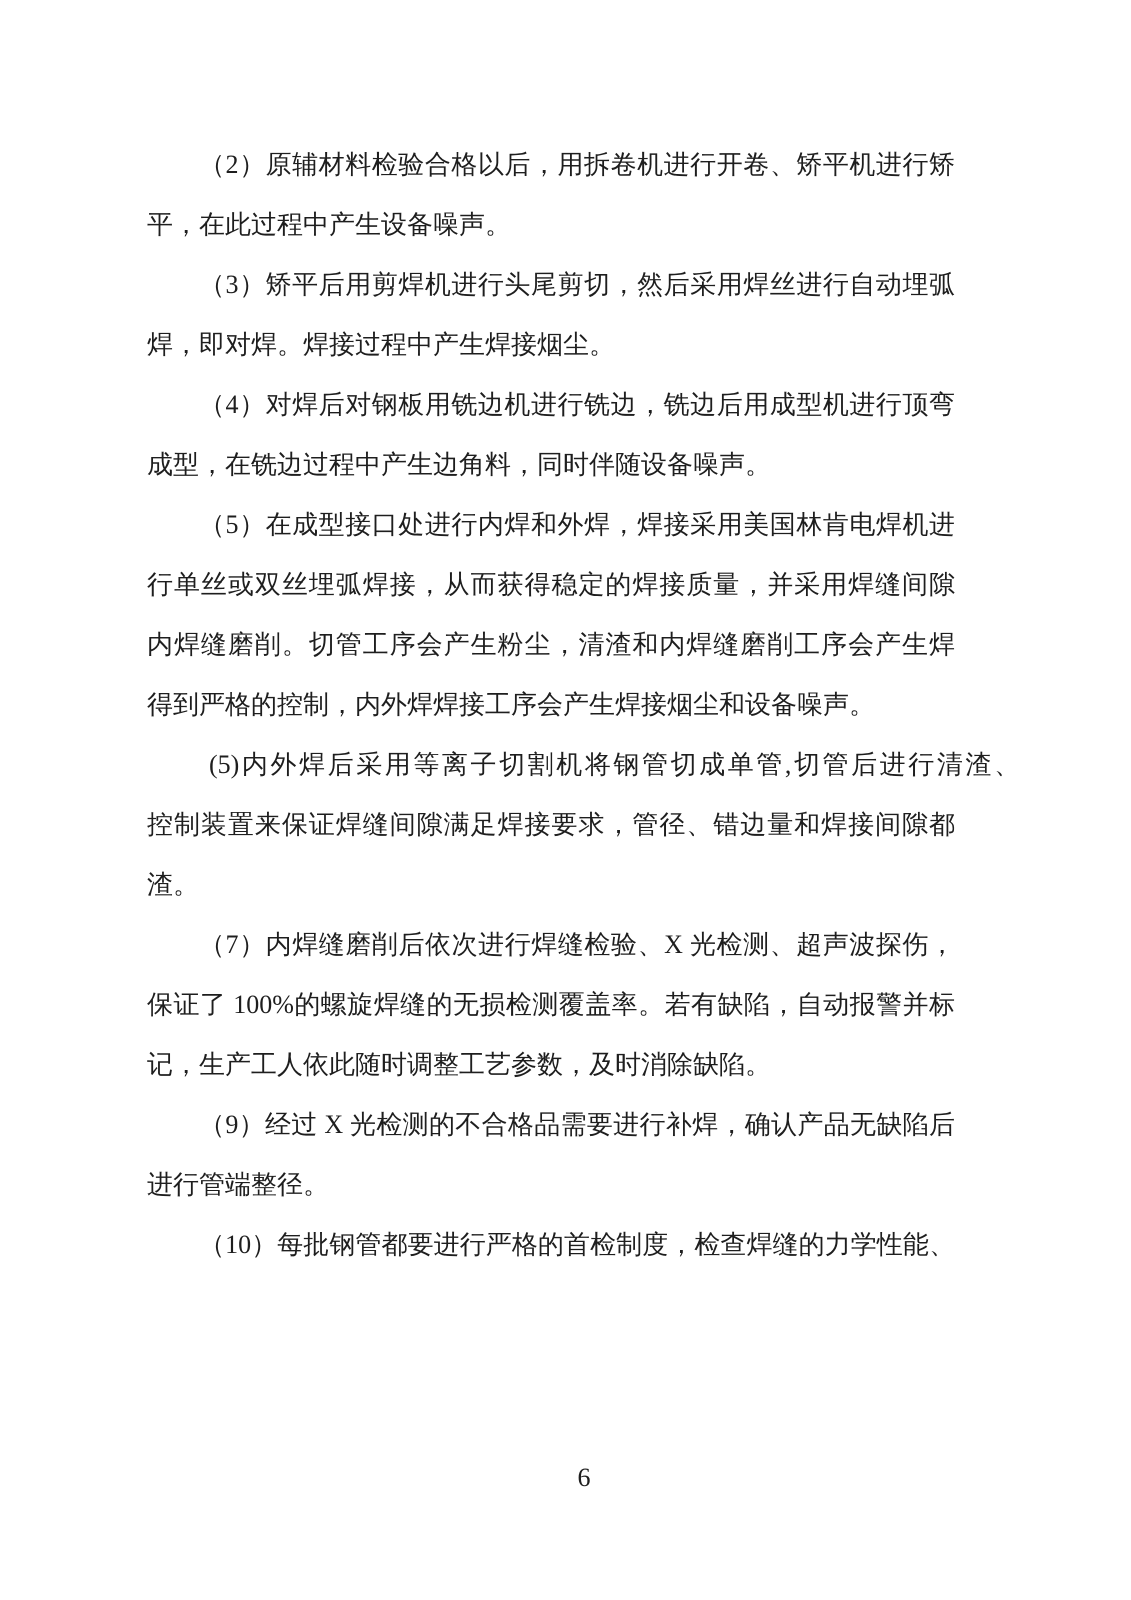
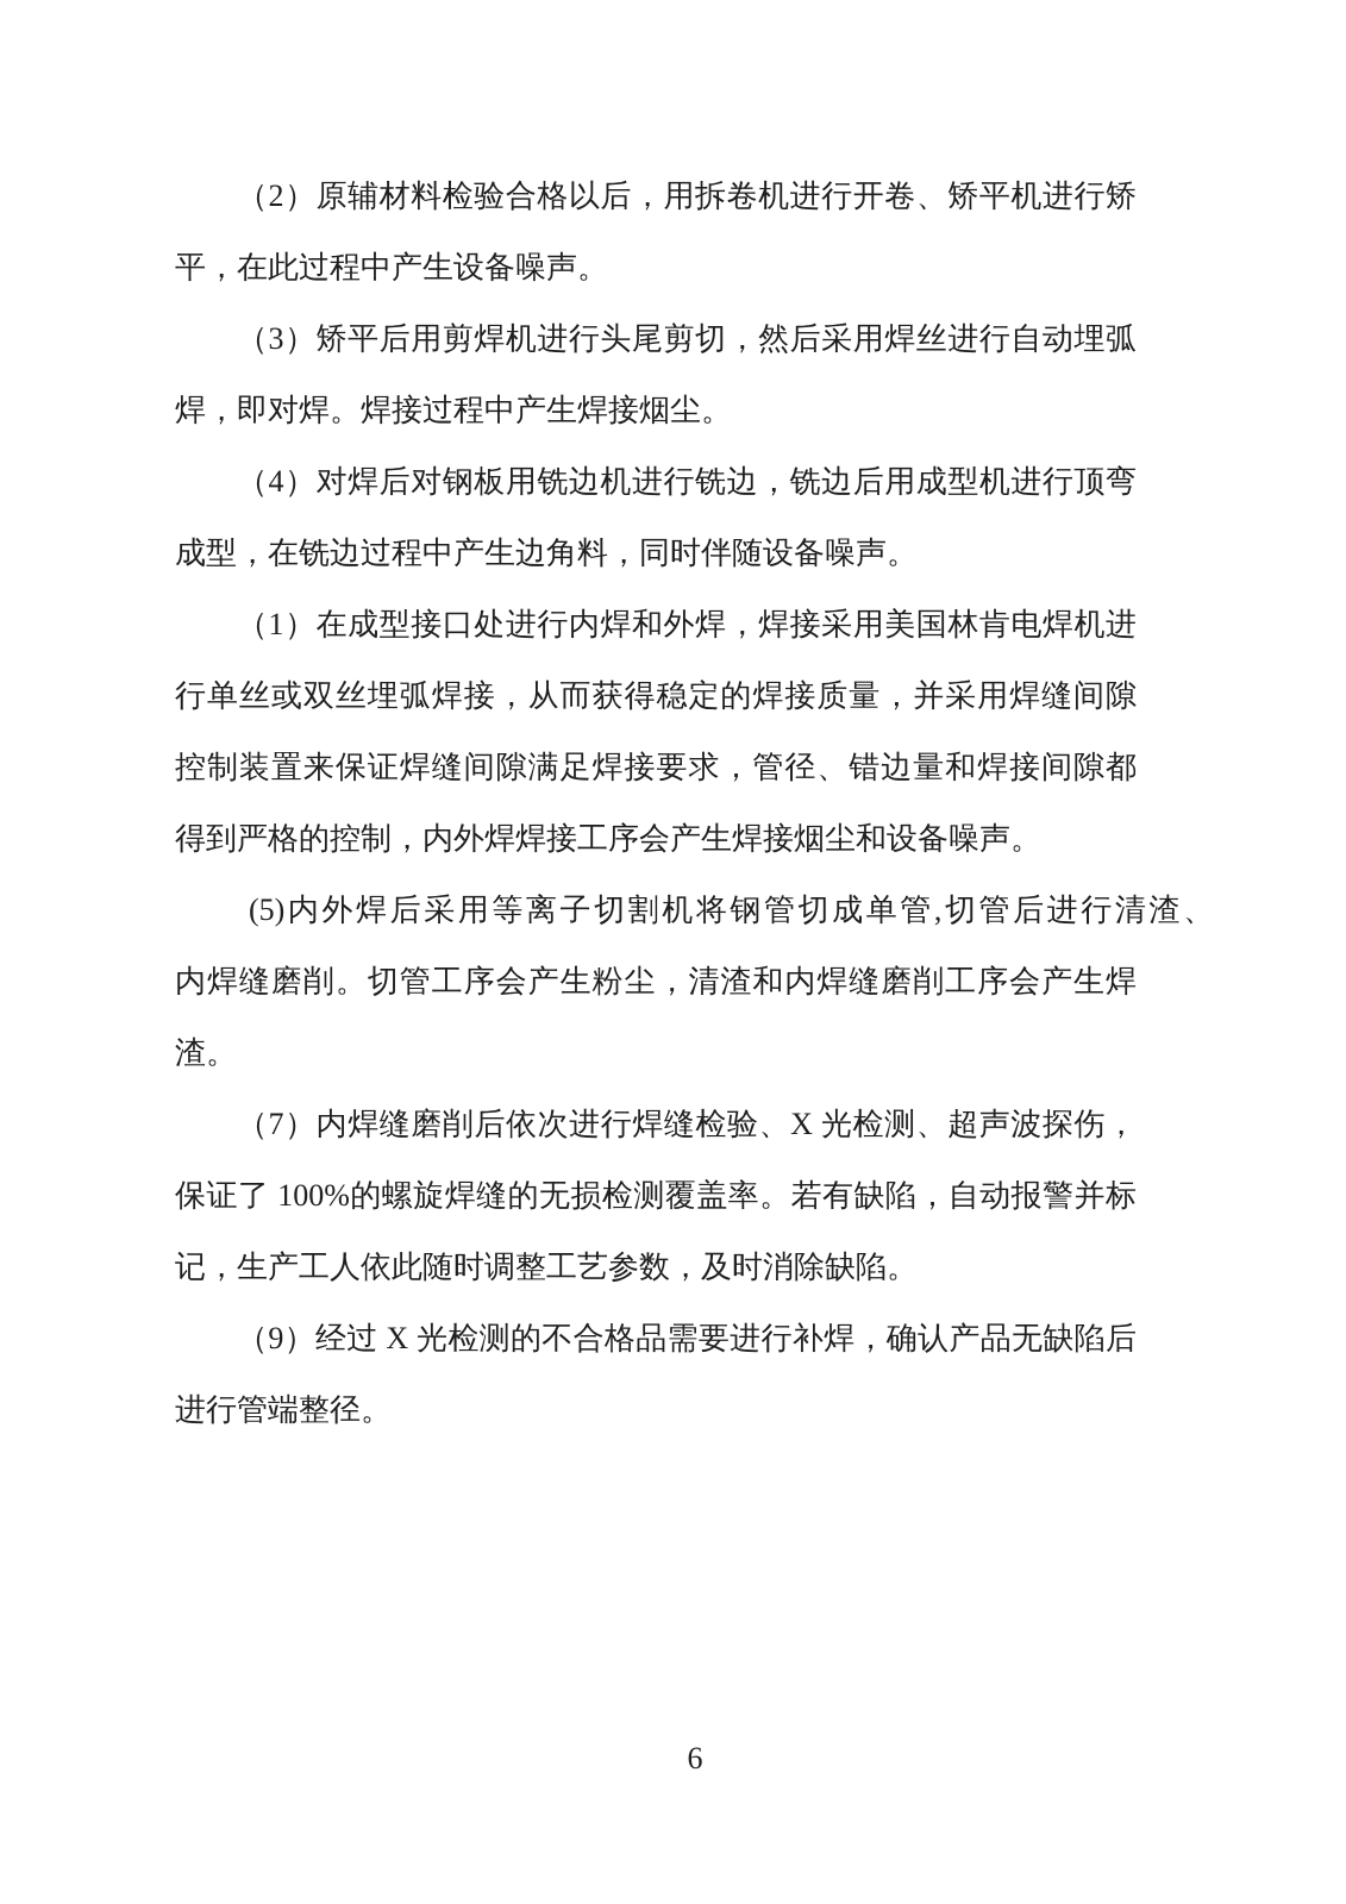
  （2）原辅材料检验合格以后，用拆卷机进行开卷、矫平机进行矫
  平，在此过程中产生设备噪声。
  （3）矫平后用剪焊机进行头尾剪切，然后采用焊丝进行自动埋弧
  焊，即对焊。焊接过程中产生焊接烟尘。
  （4）对焊后对钢板用铣边机进行铣边，铣边后用成型机进行顶弯
  成型，在铣边过程中产生边角料，同时伴随设备噪声。
- （5）在成型接口处进行内焊和外焊，焊接采用美国林肯电焊机进
+ （1）在成型接口处进行内焊和外焊，焊接采用美国林肯电焊机进
  行单丝或双丝埋弧焊接，从而获得稳定的焊接质量，并采用焊缝间隙
- 内焊缝磨削。切管工序会产生粉尘，清渣和内焊缝磨削工序会产生焊
+ 控制装置来保证焊缝间隙满足焊接要求，管径、错边量和焊接间隙都
  得到严格的控制，内外焊焊接工序会产生焊接烟尘和设备噪声。
  (5)内外焊后采用等离子切割机将钢管切成单管,切管后进行清渣、
- 控制装置来保证焊缝间隙满足焊接要求，管径、错边量和焊接间隙都
+ 内焊缝磨削。切管工序会产生粉尘，清渣和内焊缝磨削工序会产生焊
  渣。
  （7）内焊缝磨削后依次进行焊缝检验、X 光检测、超声波探伤，
  保证了 100%的螺旋焊缝的无损检测覆盖率。若有缺陷，自动报警并标
  记，生产工人依此随时调整工艺参数，及时消除缺陷。
  （9）经过 X 光检测的不合格品需要进行补焊，确认产品无缺陷后
  进行管端整径。
- （10）每批钢管都要进行严格的首检制度，检查焊缝的力学性能、
  6
